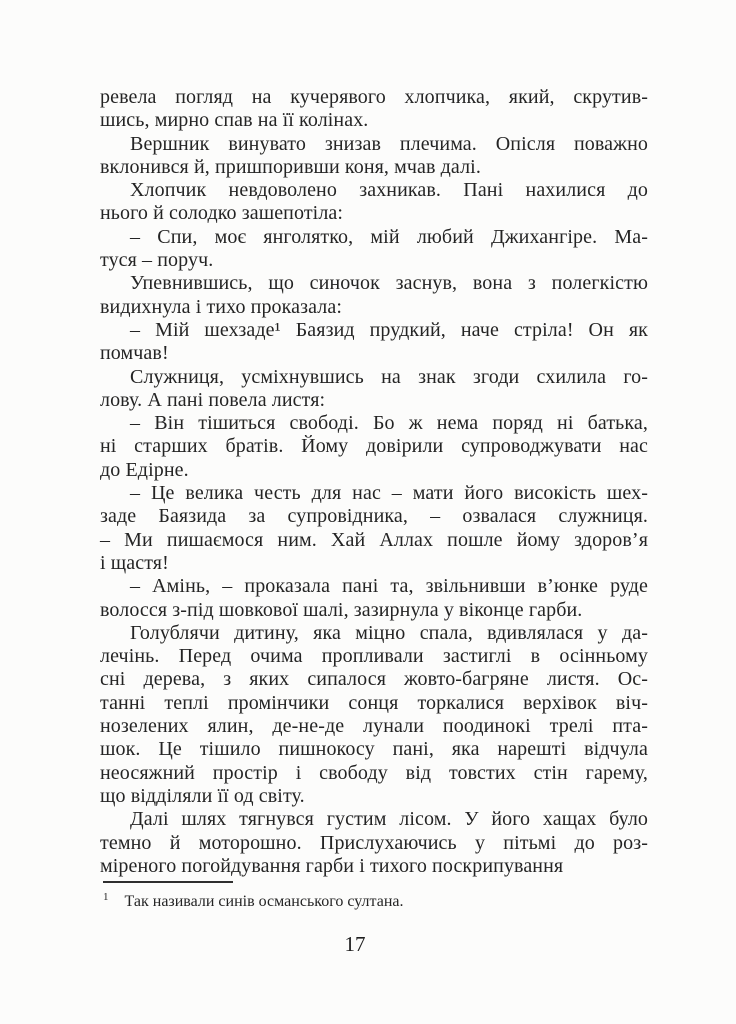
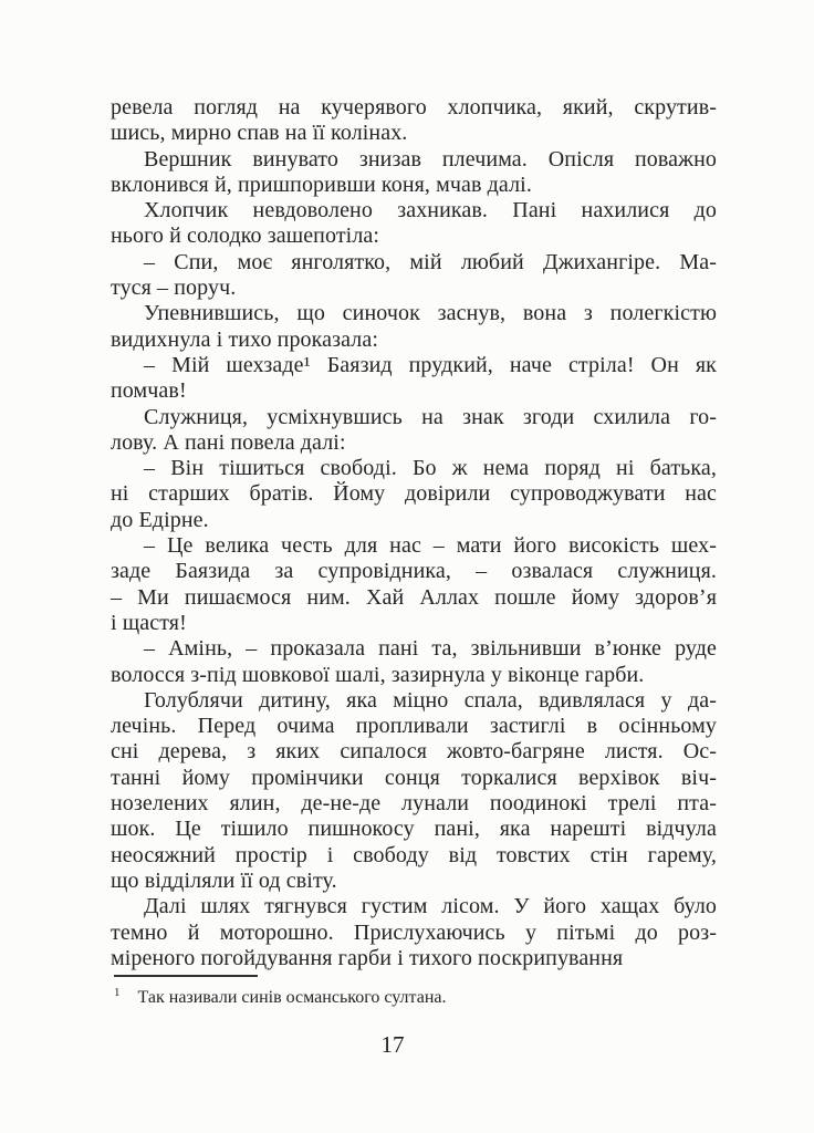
  ревела погляд на кучерявого хлопчика, який, скрутив-
  шись, мирно спав на її колінах.
  Вершник винувато знизав плечима. Опісля поважно
  вклонився й, пришпоривши коня, мчав далі.
  Хлопчик невдоволено захникав. Пані нахилися до
  нього й солодко зашепотіла:
  – Спи, моє янголятко, мій любий Джихангіре. Ма-
  туся – поруч.
  Упевнившись, що синочок заснув, вона з полегкістю
  видихнула і тихо проказала:
  – Мій шехзаде¹ Баязид прудкий, наче стріла! Он як
  помчав!
  Служниця, усміхнувшись на знак згоди схилила го-
- лову. А пані повела листя:
+ лову. А пані повела далі:
  – Він тішиться свободі. Бо ж нема поряд ні батька,
  ні старших братів. Йому довірили супроводжувати нас
  до Едірне.
  – Це велика честь для нас – мати його високість шех-
  заде Баязида за супровідника, – озвалася служниця.
  – Ми пишаємося ним. Хай Аллах пошле йому здоров’я
  і щастя!
  – Амінь, – проказала пані та, звільнивши в’юнке руде
  волосся з-під шовкової шалі, зазирнула у віконце гарби.
  Голублячи дитину, яка міцно спала, вдивлялася у да-
  лечінь. Перед очима пропливали застиглі в осінньому
  сні дерева, з яких сипалося жовто-багряне листя. Ос-
- танні теплі промінчики сонця торкалися верхівок віч-
+ танні йому промінчики сонця торкалися верхівок віч-
  нозелених ялин, де-не-де лунали поодинокі трелі пта-
  шок. Це тішило пишнокосу пані, яка нарешті відчула
  неосяжний простір і свободу від товстих стін гарему,
  що відділяли її од світу.
  Далі шлях тягнувся густим лісом. У його хащах було
  темно й моторошно. Прислухаючись у пітьмі до роз-
  міреного погойдування гарби і тихого поскрипування
  1 Так називали синів османського султана.
  17
